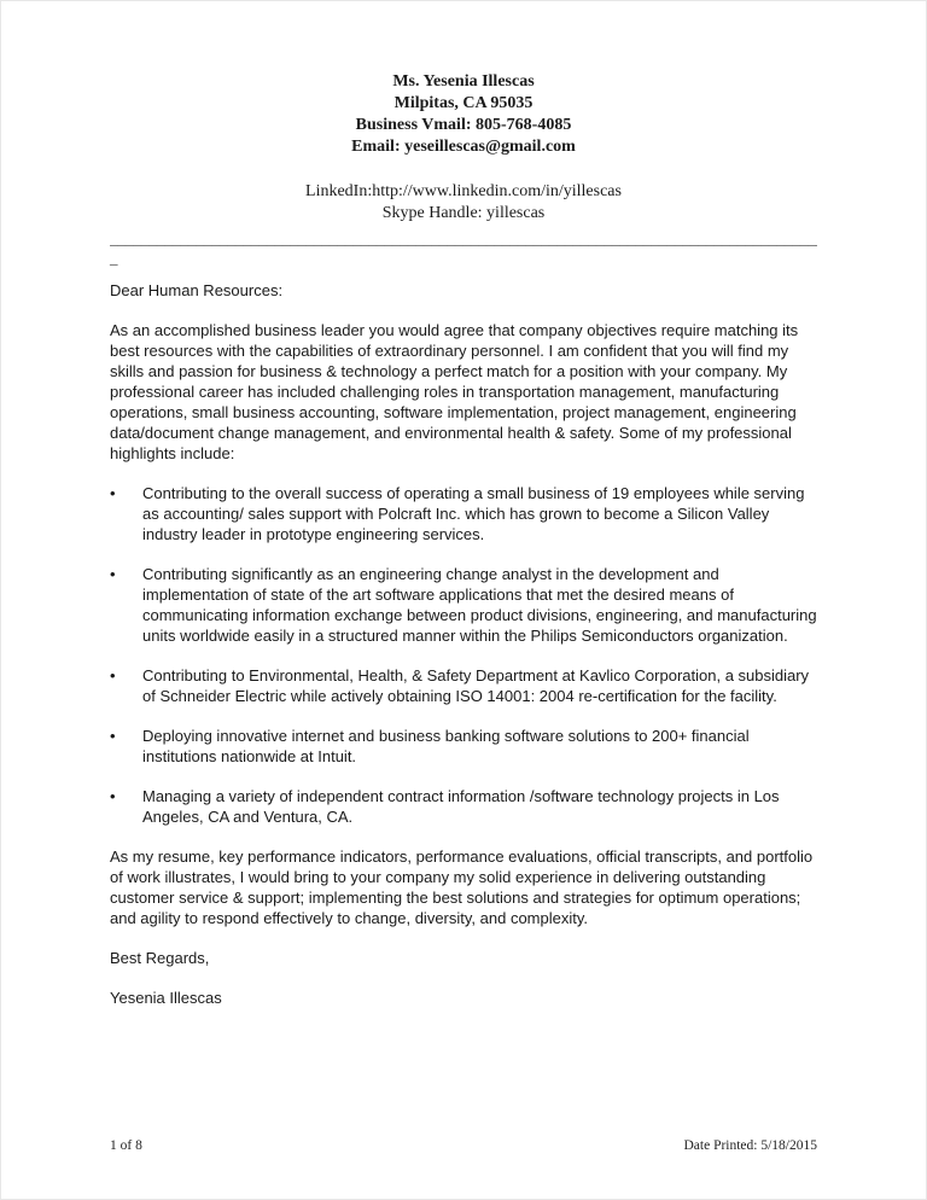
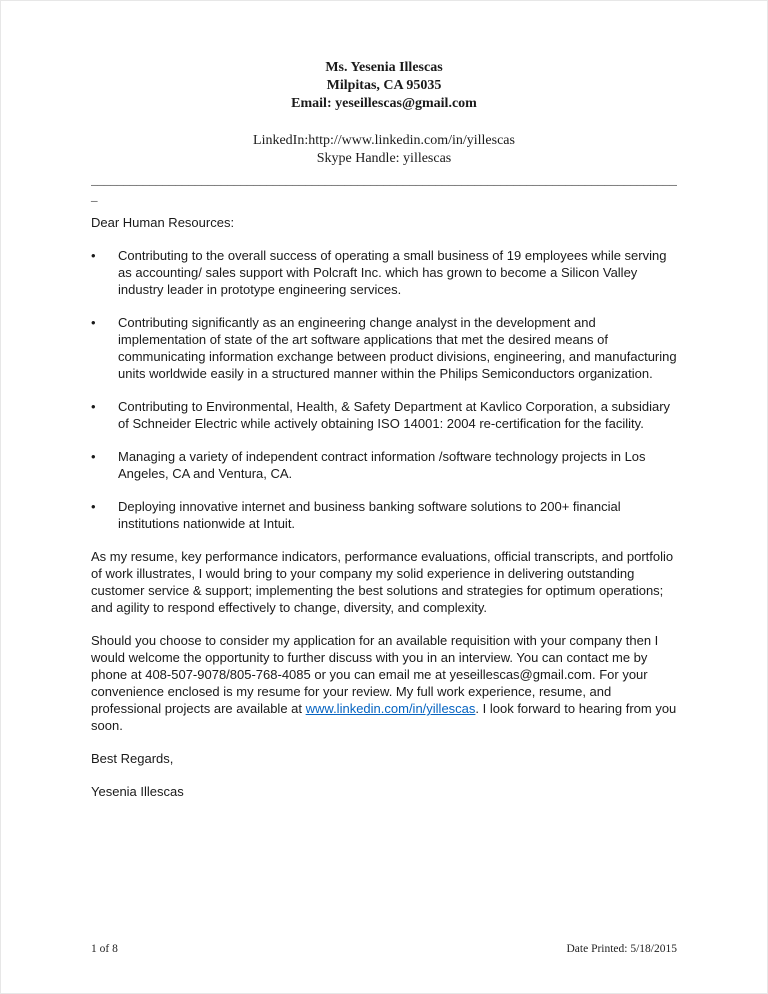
  Ms. Yesenia Illescas
  Milpitas, CA 95035
- Business Vmail: 805-768-4085
  Email: yeseillescas@gmail.com
  LinkedIn:http://www.linkedin.com/in/yillescas
  Skype Handle: yillescas
  __________________________________________________________________________________________
  _
  Dear Human Resources:
- As an accomplished business leader you would agree that company objectives require matching its best resources with the capabilities of extraordinary personnel. I am confident that you will find my skills and passion for business & technology a perfect match for a position with your company. My professional career has included challenging roles in transportation management, manufacturing operations, small business accounting, software implementation, project management, engineering data/document change management, and environmental health & safety. Some of my professional highlights include:
  •
  Contributing to the overall success of operating a small business of 19 employees while serving as accounting/ sales support with Polcraft Inc. which has grown to become a Silicon Valley industry leader in prototype engineering services.
  •
  Contributing significantly as an engineering change analyst in the development and implementation of state of the art software applications that met the desired means of communicating information exchange between product divisions, engineering, and manufacturing units worldwide easily in a structured manner within the Philips Semiconductors organization.
  •
  Contributing to Environmental, Health, & Safety Department at Kavlico Corporation, a subsidiary of Schneider Electric while actively obtaining ISO 14001: 2004 re-certification for the facility.
  •
- Deploying innovative internet and business banking software solutions to 200+ financial institutions nationwide at Intuit.
+ Managing a variety of independent contract information /software technology projects in Los Angeles, CA and Ventura, CA.
  •
- Managing a variety of independent contract information /software technology projects in Los Angeles, CA and Ventura, CA.
+ Deploying innovative internet and business banking software solutions to 200+ financial institutions nationwide at Intuit.
  As my resume, key performance indicators, performance evaluations, official transcripts, and portfolio of work illustrates, I would bring to your company my solid experience in delivering outstanding customer service & support; implementing the best solutions and strategies for optimum operations; and agility to respond effectively to change, diversity, and complexity.
+ Should you choose to consider my application for an available requisition with your company then I would welcome the opportunity to further discuss with you in an interview. You can contact me by phone at 408-507-9078/805-768-4085 or you can email me at yeseillescas@gmail.com. For your convenience enclosed is my resume for your review. My full work experience, resume, and professional projects are available at www.linkedin.com/in/yillescas. I look forward to hearing from you soon.
  Best Regards,
  Yesenia Illescas
  1 of 8
  Date Printed: 5/18/2015
